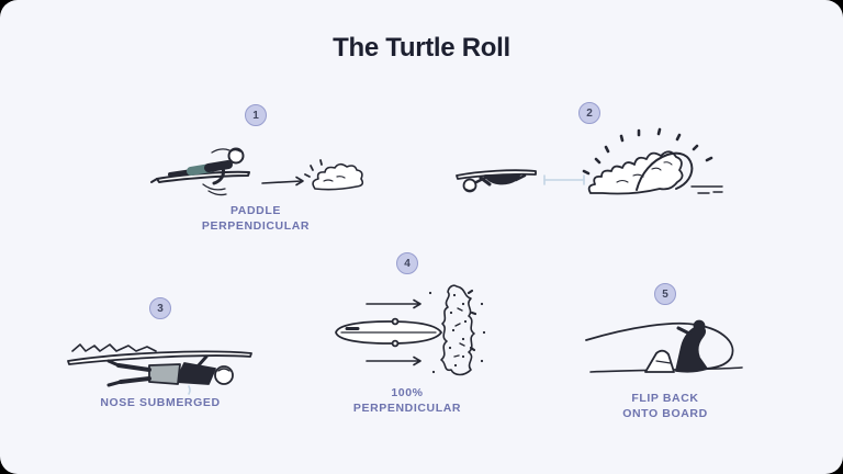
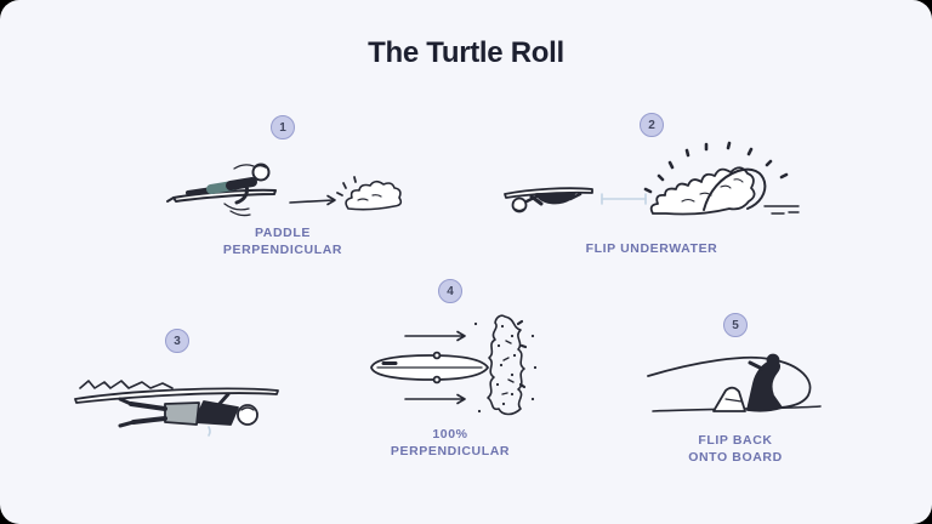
  The Turtle Roll
  1
  PADDLE
  PERPENDICULAR
  2
+ FLIP UNDERWATER
  3
- NOSE SUBMERGED
  4
  100%
  PERPENDICULAR
  5
  FLIP BACK
  ONTO BOARD
